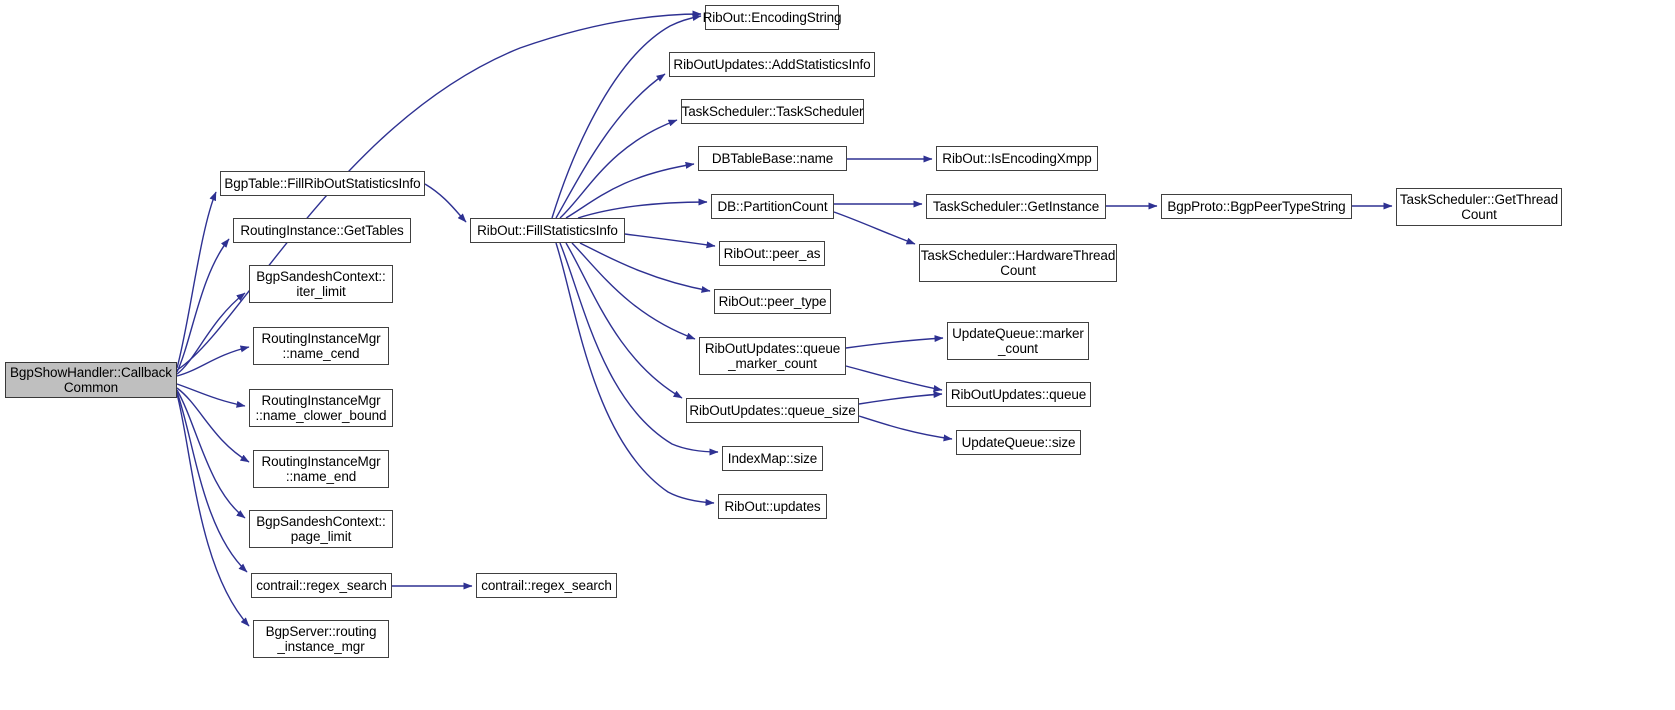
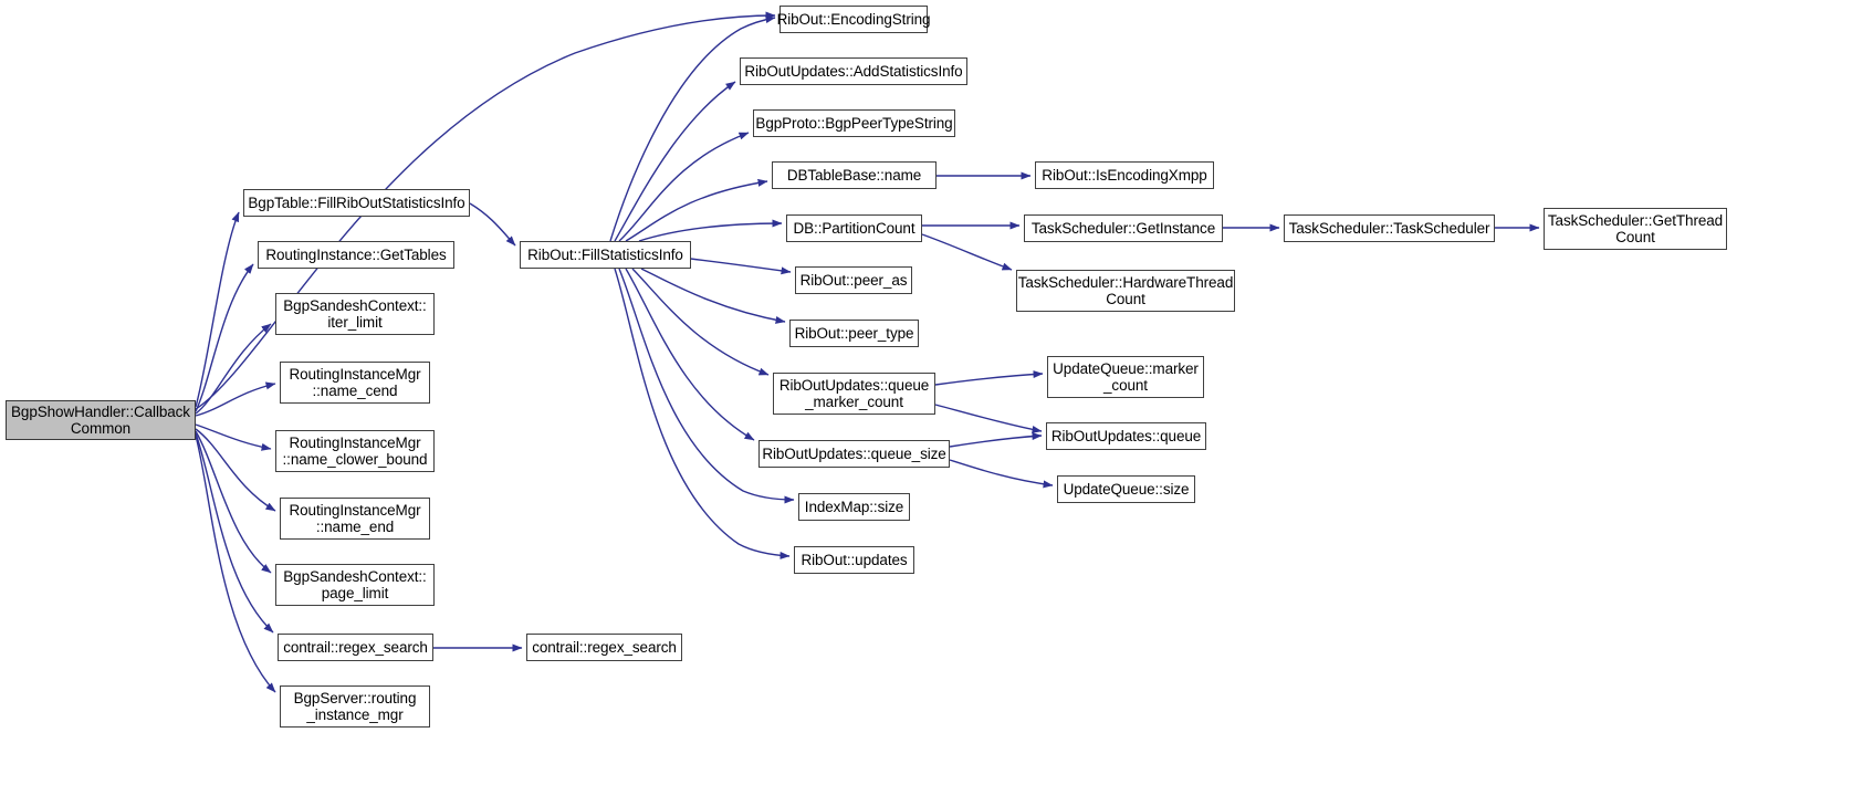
  BgpShowHandler::Callback
  Common
  BgpTable::FillRibOutStatisticsInfo
  RoutingInstance::GetTables
  BgpSandeshContext::
  iter_limit
  RoutingInstanceMgr
  ::name_cend
  RoutingInstanceMgr
  ::name_clower_bound
  RoutingInstanceMgr
  ::name_end
  BgpSandeshContext::
  page_limit
  contrail::regex_search
  BgpServer::routing
  _instance_mgr
  RibOut::FillStatisticsInfo
  contrail::regex_search
  RibOut::EncodingString
  RibOutUpdates::AddStatisticsInfo
- TaskScheduler::TaskScheduler
+ BgpProto::BgpPeerTypeString
  DBTableBase::name
  DB::PartitionCount
  RibOut::peer_as
  RibOut::peer_type
  RibOutUpdates::queue
  _marker_count
  RibOutUpdates::queue_size
  IndexMap::size
  RibOut::updates
  RibOut::IsEncodingXmpp
  TaskScheduler::GetInstance
  TaskScheduler::HardwareThread
  Count
  UpdateQueue::marker
  _count
  RibOutUpdates::queue
  UpdateQueue::size
- BgpProto::BgpPeerTypeString
+ TaskScheduler::TaskScheduler
  TaskScheduler::GetThread
  Count
